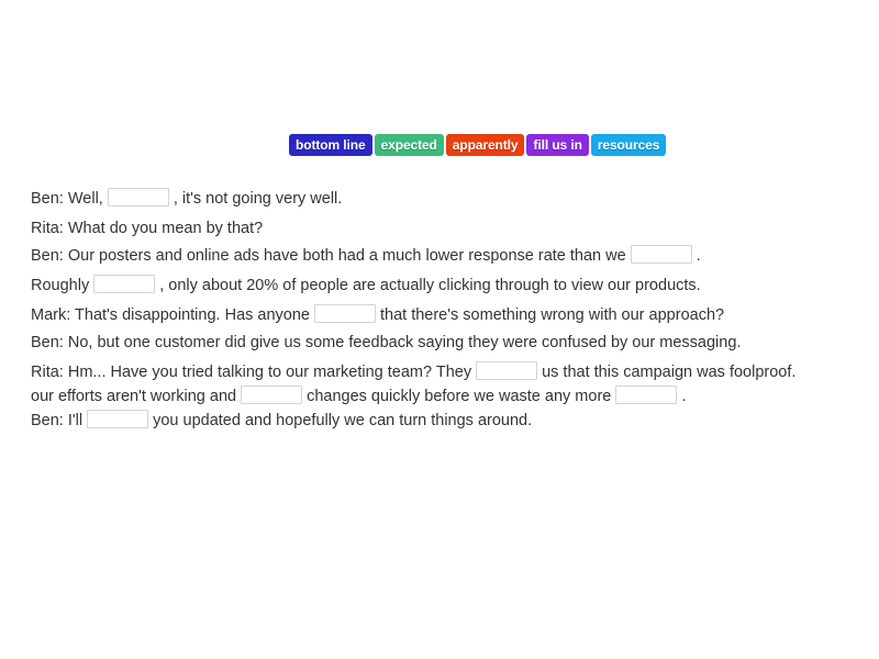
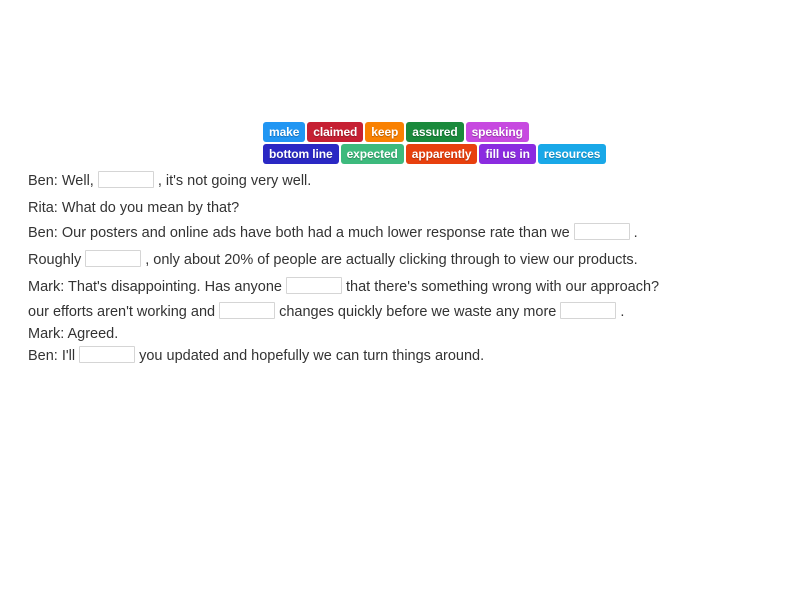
+ make
+ claimed
+ keep
+ assured
+ speaking
  bottom line
  expected
  apparently
  fill us in
  resources
  Ben: Well, , it's not going very well.
  Rita: What do you mean by that?
  Ben: Our posters and online ads have both had a much lower response rate than we .
  Roughly , only about 20% of people are actually clicking through to view our products.
  Mark: That's disappointing. Has anyone that there's something wrong with our approach?
- Ben: No, but one customer did give us some feedback saying they were confused by our messaging.
- Rita: Hm... Have you tried talking to our marketing team? They us that this campaign was foolproof.
  our efforts aren't working and changes quickly before we waste any more .
+ Mark: Agreed.
  Ben: I'll you updated and hopefully we can turn things around.
